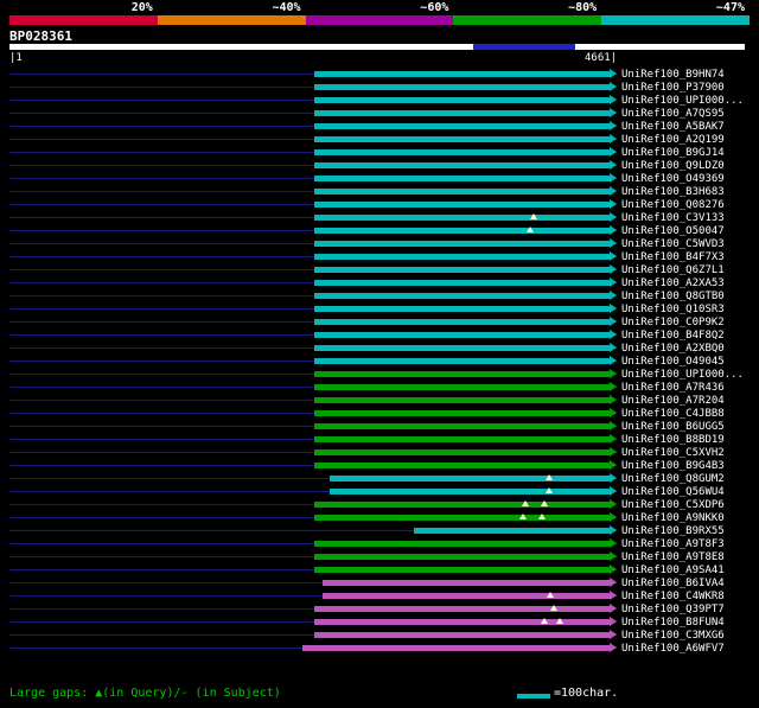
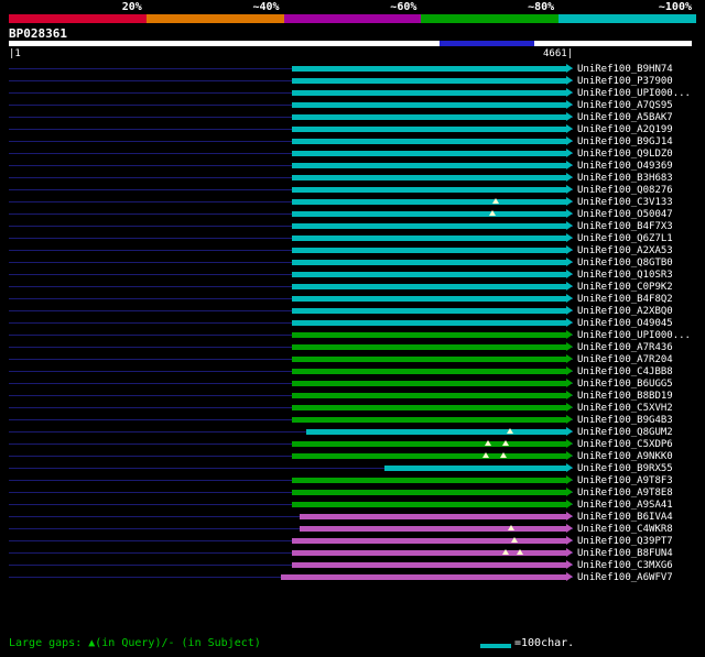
  20%
  ~40%
  ~60%
  ~80%
- ~47%
+ ~100%
  BP028361
  |1
  4661|
  UniRef100_B9HN74
  UniRef100_P37900
  UniRef100_UPI000...
  UniRef100_A7QS95
  UniRef100_A5BAK7
  UniRef100_A2Q199
  UniRef100_B9GJ14
  UniRef100_Q9LDZ0
  UniRef100_O49369
  UniRef100_B3H683
  UniRef100_Q08276
  UniRef100_C3V133
  UniRef100_O50047
- UniRef100_C5WVD3
  UniRef100_B4F7X3
  UniRef100_Q6Z7L1
  UniRef100_A2XA53
  UniRef100_Q8GTB0
  UniRef100_Q10SR3
  UniRef100_C0P9K2
  UniRef100_B4F8Q2
  UniRef100_A2XBQ0
  UniRef100_O49045
  UniRef100_UPI000...
  UniRef100_A7R436
  UniRef100_A7R204
  UniRef100_C4JBB8
  UniRef100_B6UGG5
  UniRef100_B8BD19
  UniRef100_C5XVH2
  UniRef100_B9G4B3
  UniRef100_Q8GUM2
- UniRef100_Q56WU4
  UniRef100_C5XDP6
  UniRef100_A9NKK0
  UniRef100_B9RX55
  UniRef100_A9T8F3
  UniRef100_A9T8E8
  UniRef100_A9SA41
  UniRef100_B6IVA4
  UniRef100_C4WKR8
  UniRef100_Q39PT7
  UniRef100_B8FUN4
  UniRef100_C3MXG6
  UniRef100_A6WFV7
  Large gaps: ▲(in Query)/- (in Subject)
  =100char.
